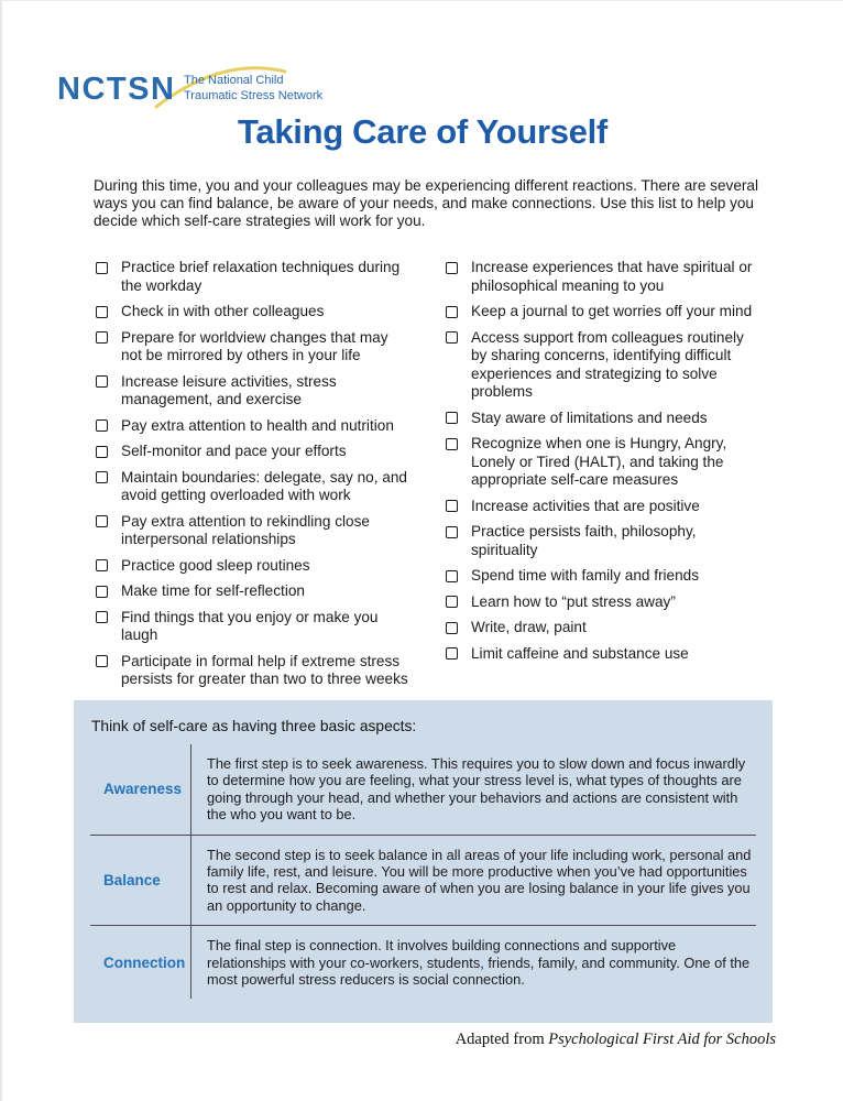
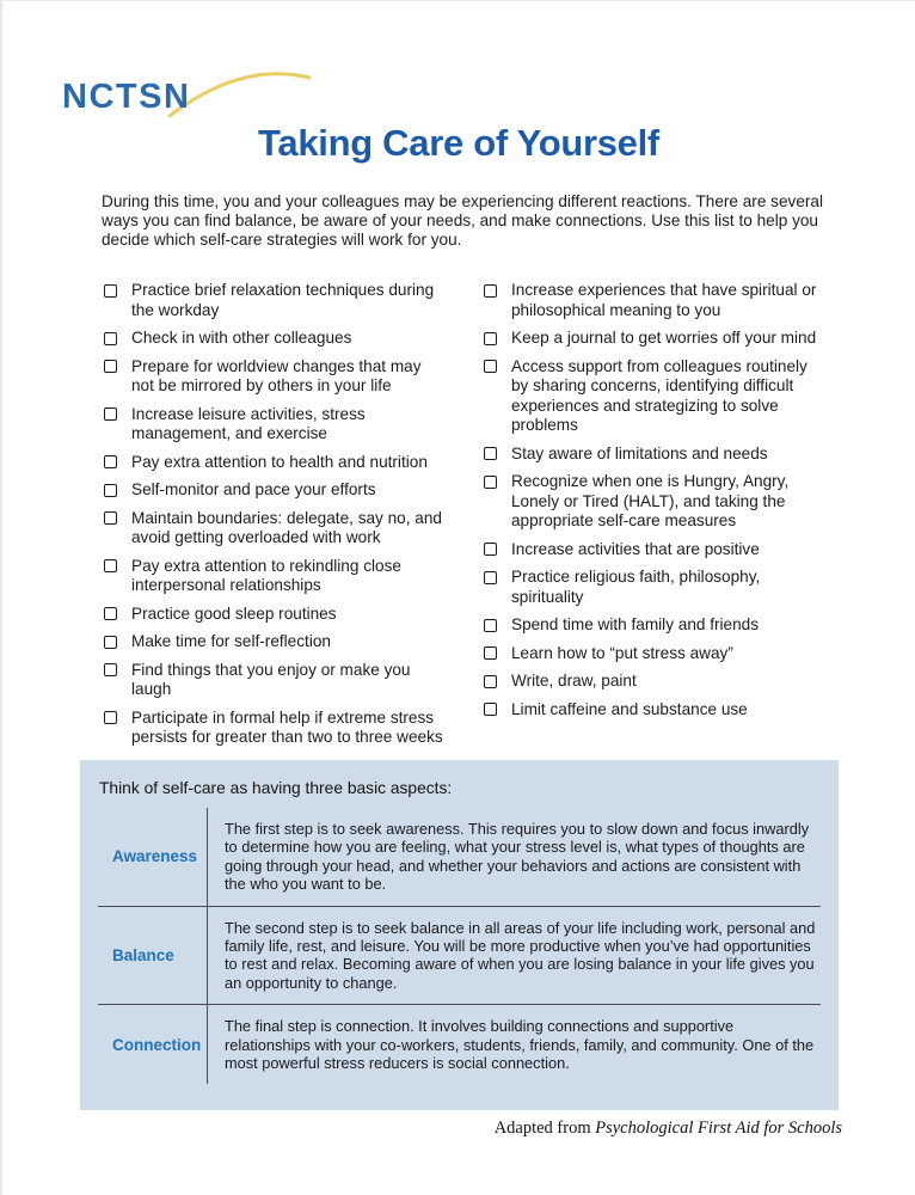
  NCTSN
- The National Child
- Traumatic Stress Network
  Taking Care of Yourself
  During this time, you and your colleagues may be experiencing different reactions. There are several ways you can find balance, be aware of your needs, and make connections. Use this list to help you decide which self-care strategies will work for you.
  Practice brief relaxation techniques during the workday
  Check in with other colleagues
  Prepare for worldview changes that may not be mirrored by others in your life
  Increase leisure activities, stress management, and exercise
  Pay extra attention to health and nutrition
  Self-monitor and pace your efforts
  Maintain boundaries: delegate, say no, and avoid getting overloaded with work
  Pay extra attention to rekindling close interpersonal relationships
  Practice good sleep routines
  Make time for self-reflection
  Find things that you enjoy or make you laugh
  Participate in formal help if extreme stress persists for greater than two to three weeks
  Increase experiences that have spiritual or philosophical meaning to you
  Keep a journal to get worries off your mind
  Access support from colleagues routinely by sharing concerns, identifying difficult experiences and strategizing to solve problems
  Stay aware of limitations and needs
  Recognize when one is Hungry, Angry, Lonely or Tired (HALT), and taking the appropriate self-care measures
  Increase activities that are positive
- Practice persists faith, philosophy, spirituality
+ Practice religious faith, philosophy, spirituality
  Spend time with family and friends
  Learn how to “put stress away”
  Write, draw, paint
  Limit caffeine and substance use
  Think of self-care as having three basic aspects:
  Awareness
  The first step is to seek awareness. This requires you to slow down and focus inwardly to determine how you are feeling, what your stress level is, what types of thoughts are going through your head, and whether your behaviors and actions are consistent with the who you want to be.
  Balance
  The second step is to seek balance in all areas of your life including work, personal and family life, rest, and leisure. You will be more productive when you’ve had opportunities to rest and relax. Becoming aware of when you are losing balance in your life gives you an opportunity to change.
  Connection
  The final step is connection. It involves building connections and supportive relationships with your co-workers, students, friends, family, and community. One of the most powerful stress reducers is social connection.
  Adapted from Psychological First Aid for Schools
